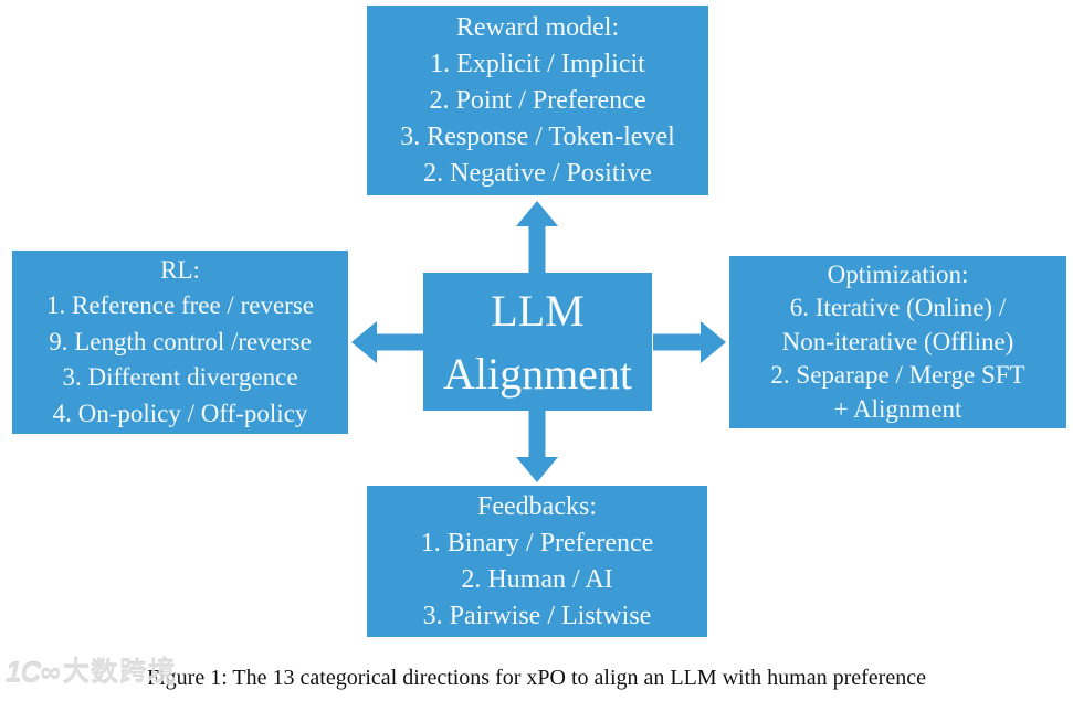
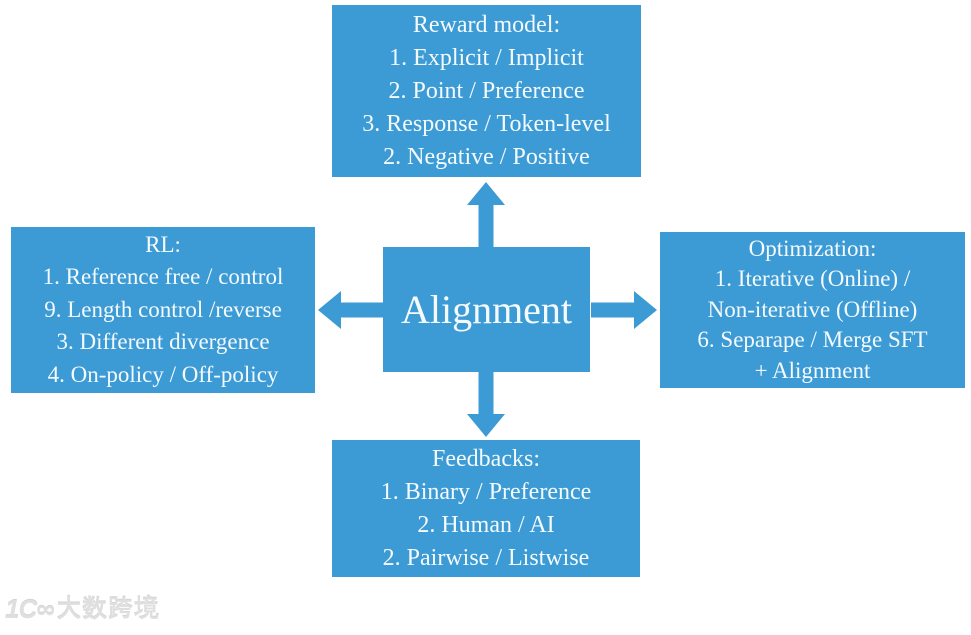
  Reward model:
  1. Explicit / Implicit
  2. Point / Preference
  3. Response / Token-level
  2. Negative / Positive
  RL:
- 1. Reference free / reverse
+ 1. Reference free / control
  9. Length control /reverse
  3. Different divergence
  4. On-policy / Off-policy
  Optimization:
- 6. Iterative (Online) /
+ 1. Iterative (Online) /
  Non-iterative (Offline)
- 2. Separape / Merge SFT
+ 6. Separape / Merge SFT
  + Alignment
  Feedbacks:
  1. Binary / Preference
  2. Human / AI
- 3. Pairwise / Listwise
+ 2. Pairwise / Listwise
- LLM
  Alignment
- Figure 1: The 13 categorical directions for xPO to align an LLM with human preference
  1C∞
  大数跨境
